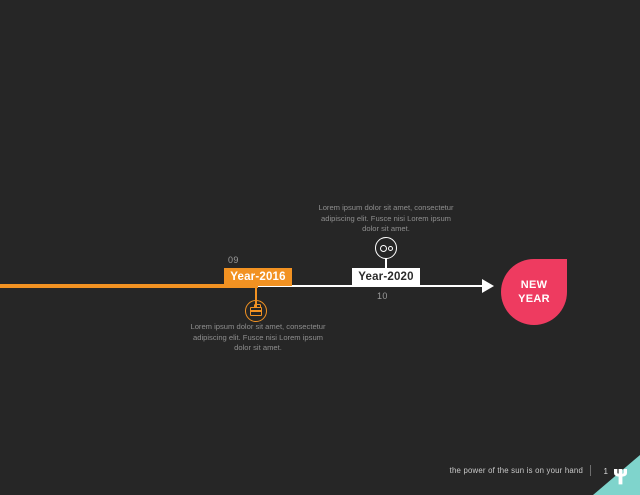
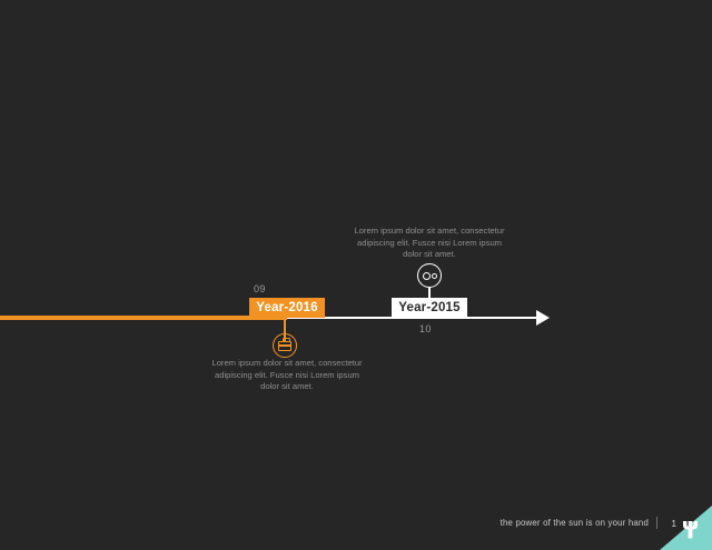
  09
  Year-2016
  Lorem ipsum dolor sit amet, consectetur adipiscing elit. Fusce nisi Lorem ipsum dolor sit amet.
  Lorem ipsum dolor sit amet, consectetur adipiscing elit. Fusce nisi Lorem ipsum dolor sit amet.
- Year-2020
+ Year-2015
  10
- NEW
- YEAR
  the power of the sun is on your hand
  1
